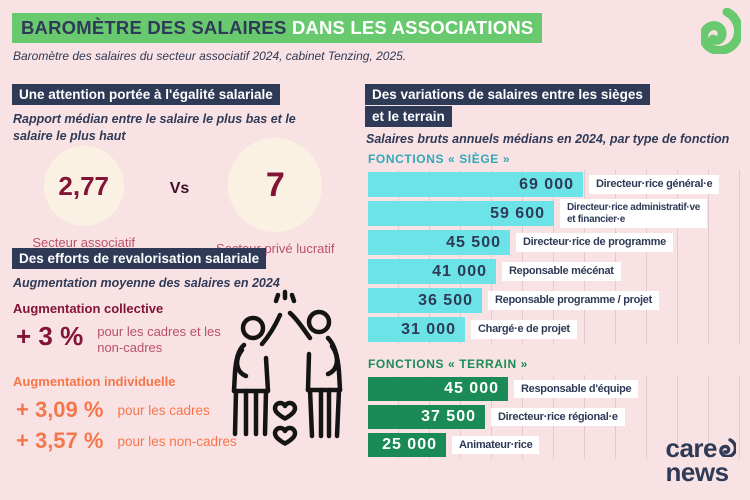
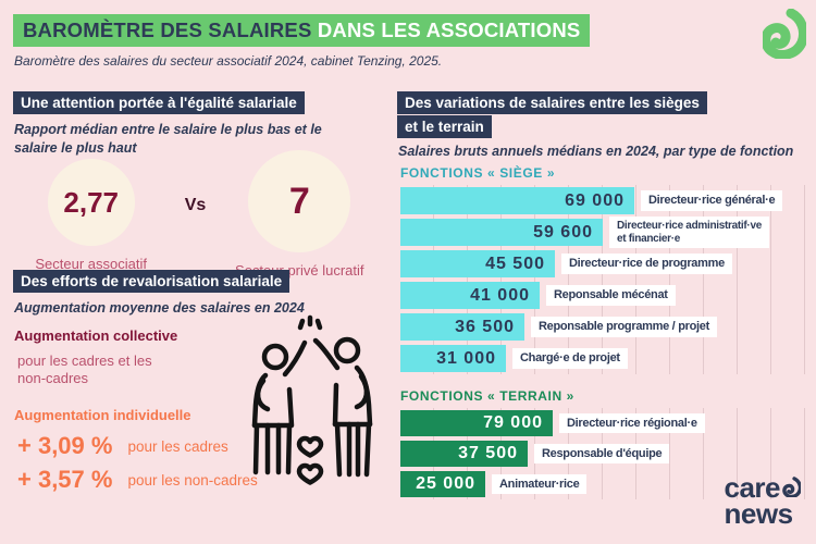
  BAROMÈTRE DES SALAIRES DANS LES ASSOCIATIONS
  Baromètre des salaires du secteur associatif 2024, cabinet Tenzing, 2025.
  Une attention portée à l'égalité salariale
  Rapport médian entre le salaire le plus bas et le salaire le plus haut
  2,77
  Secteur associatif
  Vs
  7
  Des efforts de revalorisation salariale
  Augmentation moyenne des salaires en 2024
  Augmentation collective
- + 3 %
  pour les cadres et les non-cadres
  Augmentation individuelle
  + 3,09 %
  pour les cadres
  + 3,57 %
  pour les non-cadres
  Des variations de salaires entre les sièges
  et le terrain
  Salaires bruts annuels médians en 2024, par type de fonction
  FONCTIONS « SIÈGE »
  69 000
  Directeur·rice général·e
  59 600
  Directeur·rice administratif·ve
  et financier·e
  45 500
  Directeur·rice de programme
  41 000
  Reponsable mécénat
  36 500
  Reponsable programme / projet
  31 000
  Chargé·e de projet
  FONCTIONS « TERRAIN »
- 45 000
+ 79 000
- Responsable d'équipe
+ Directeur·rice régional·e
  37 500
- Directeur·rice régional·e
+ Responsable d'équipe
  25 000
  Animateur·rice
  care
  news
